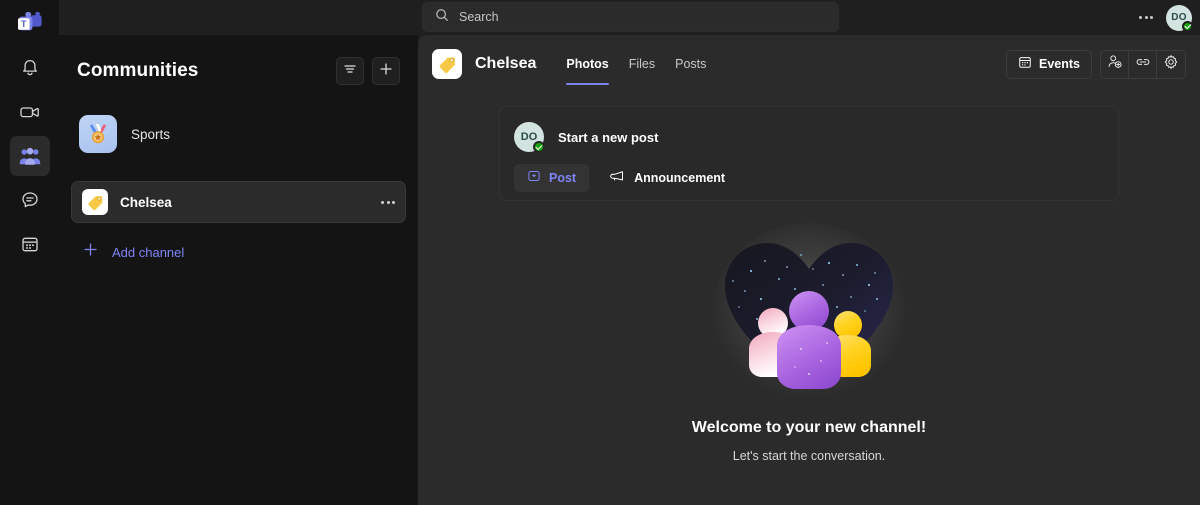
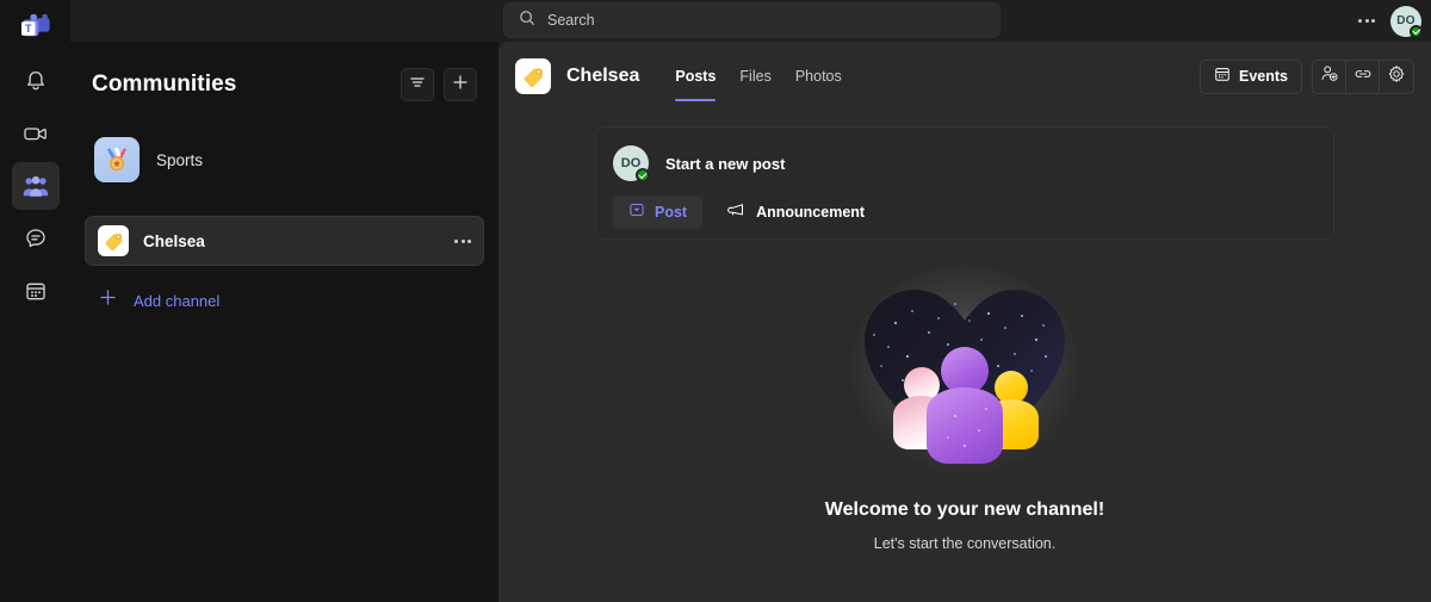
  T
  Search
  DO
  Communities
  Sports
  Chelsea
  Add channel
  Chelsea
- Photos
+ Posts
  Files
- Posts
+ Photos
  Events
  DO
  Start a new post
  Post
  Announcement
  Welcome to your new channel!
  Let's start the conversation.
